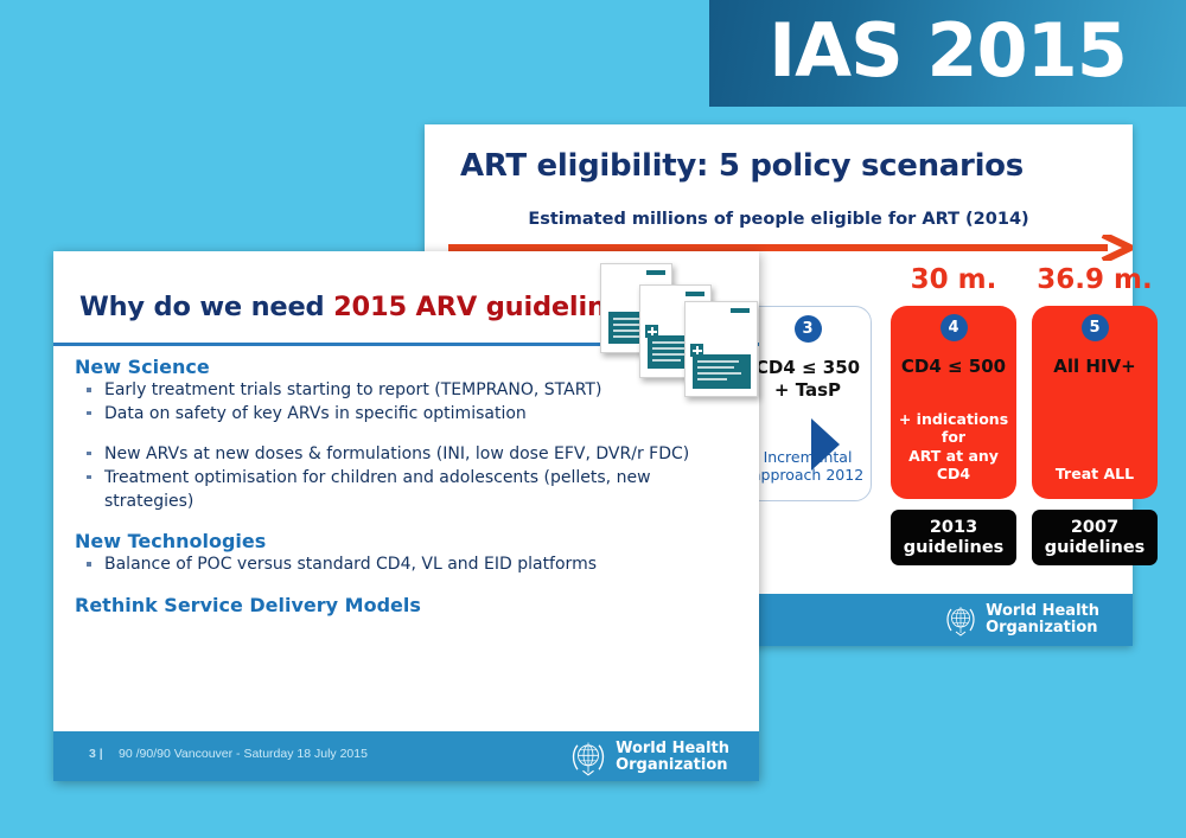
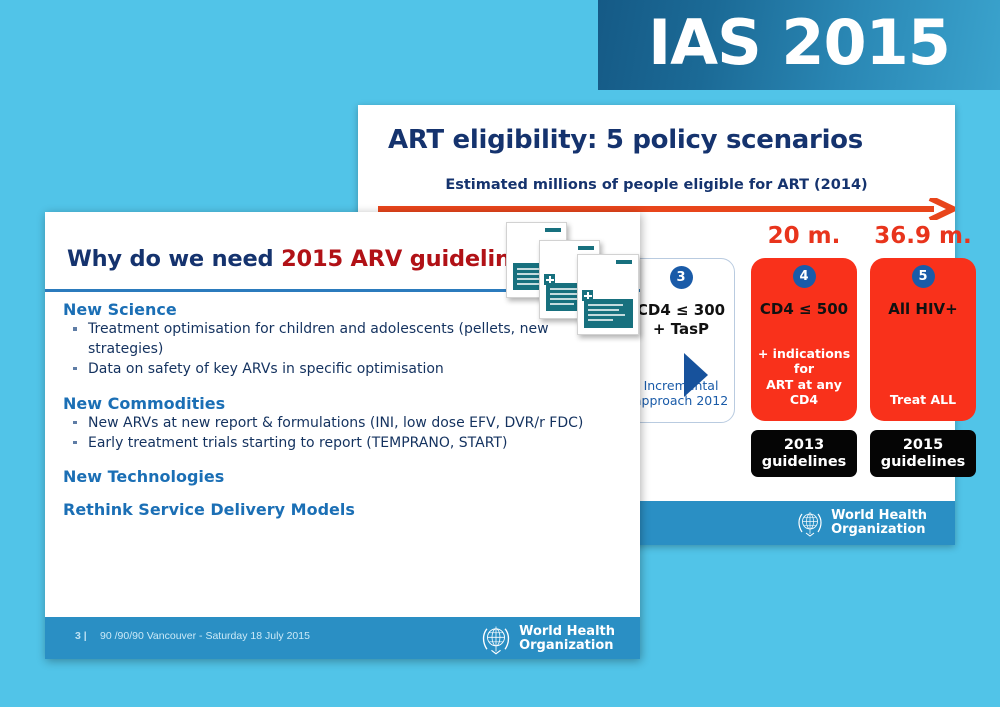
  IAS 2015
  ART eligibility: 5 policy scenarios
  Estimated millions of people eligible for ART (2014)
  3
- CD4 ≤ 350
+ CD4 ≤ 300
  + TasP
  Incremental
  pproach 2012
- 30 m.
+ 20 m.
  4
  CD4 ≤ 500
  + indications for
  ART at any CD4
  36.9 m.
  5
  All HIV+
  Treat ALL
  2013
  guidelines
- 2007
+ 2015
  guidelines
  World Health
  Organization
  Why do we need 2015 ARV guidelin
  New Science
- Early treatment trials starting to report (TEMPRANO, START)
+ Treatment optimisation for children and adolescents (pellets, new strategies)
  Data on safety of key ARVs in specific optimisation
+ New Commodities
- New ARVs at new doses & formulations (INI, low dose EFV, DVR/r FDC)
+ New ARVs at new report & formulations (INI, low dose EFV, DVR/r FDC)
- Treatment optimisation for children and adolescents (pellets, new strategies)
+ Early treatment trials starting to report (TEMPRANO, START)
  New Technologies
- Balance of POC versus standard CD4, VL and EID platforms
  Rethink Service Delivery Models
  3 |
  90 /90/90 Vancouver - Saturday 18 July 2015
  World Health
  Organization
